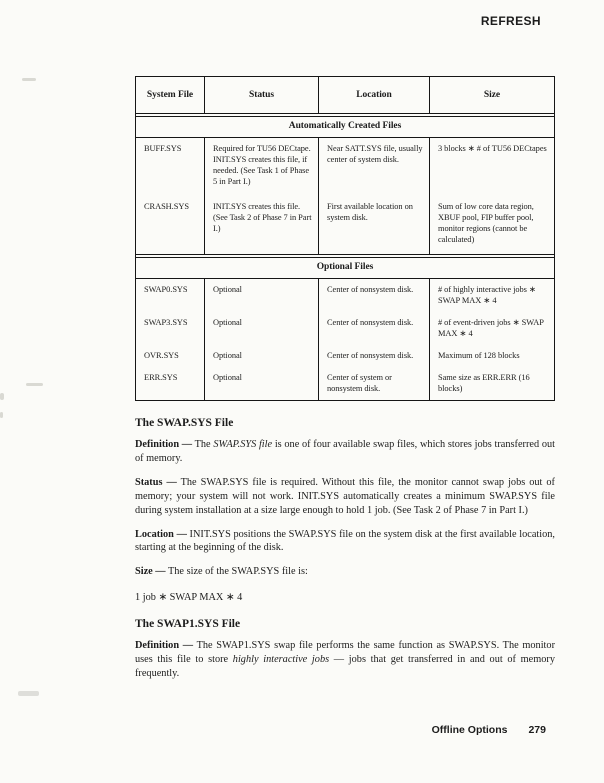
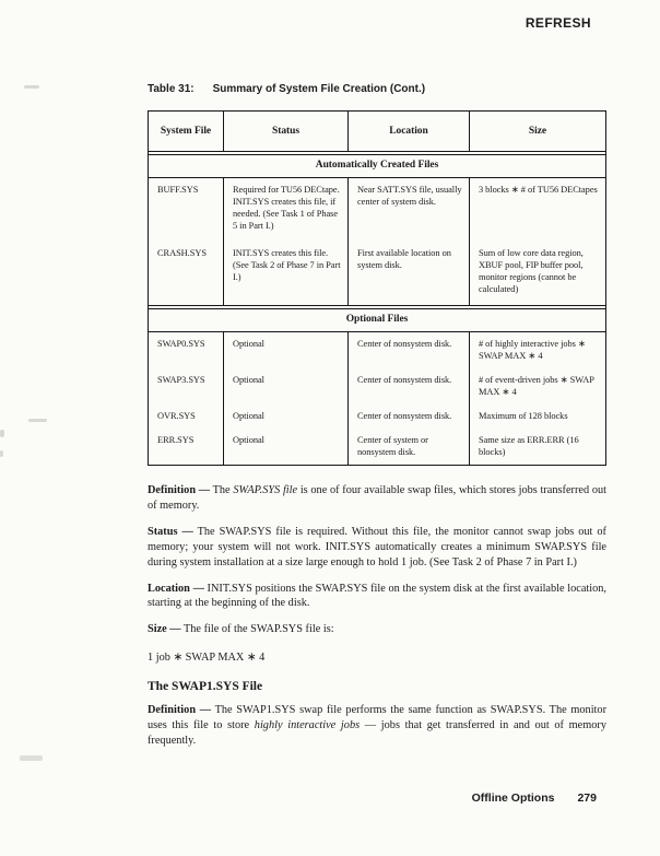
  REFRESH
+ Table 31:
+ Summary of System File Creation (Cont.)
  System File
  Status
  Location
  Size
  Automatically Created Files
  BUFF.SYS
  Required for TU56 DECtape. INIT.SYS creates this file, if needed. (See Task 1 of Phase 5 in Part I.)
  Near SATT.SYS file, usually center of system disk.
  3 blocks ∗ # of TU56 DECtapes
  CRASH.SYS
  INIT.SYS creates this file. (See Task 2 of Phase 7 in Part I.)
  First available location on system disk.
  Sum of low core data region, XBUF pool, FIP buffer pool, monitor regions (cannot be calculated)
  Optional Files
  SWAP0.SYS
  Optional
  Center of nonsystem disk.
  # of highly interactive jobs ∗ SWAP MAX ∗ 4
  SWAP3.SYS
  Optional
  Center of nonsystem disk.
  # of event-driven jobs ∗ SWAP MAX ∗ 4
  OVR.SYS
  Optional
  Center of nonsystem disk.
  Maximum of 128 blocks
  ERR.SYS
  Optional
  Center of system or nonsystem disk.
  Same size as ERR.ERR (16 blocks)
- The SWAP.SYS File
  Definition — The SWAP.SYS file is one of four available swap files, which stores jobs transferred out of memory.
  Status — The SWAP.SYS file is required. Without this file, the monitor cannot swap jobs out of memory; your system will not work. INIT.SYS automatically creates a minimum SWAP.SYS file during system installation at a size large enough to hold 1 job. (See Task 2 of Phase 7 in Part I.)
  Location — INIT.SYS positions the SWAP.SYS file on the system disk at the first available location, starting at the beginning of the disk.
- Size — The size of the SWAP.SYS file is:
+ Size — The file of the SWAP.SYS file is:
  1 job ∗ SWAP MAX ∗ 4
  The SWAP1.SYS File
  Definition — The SWAP1.SYS swap file performs the same function as SWAP.SYS. The monitor uses this file to store highly interactive jobs — jobs that get transferred in and out of memory frequently.
  Offline Options
  279
